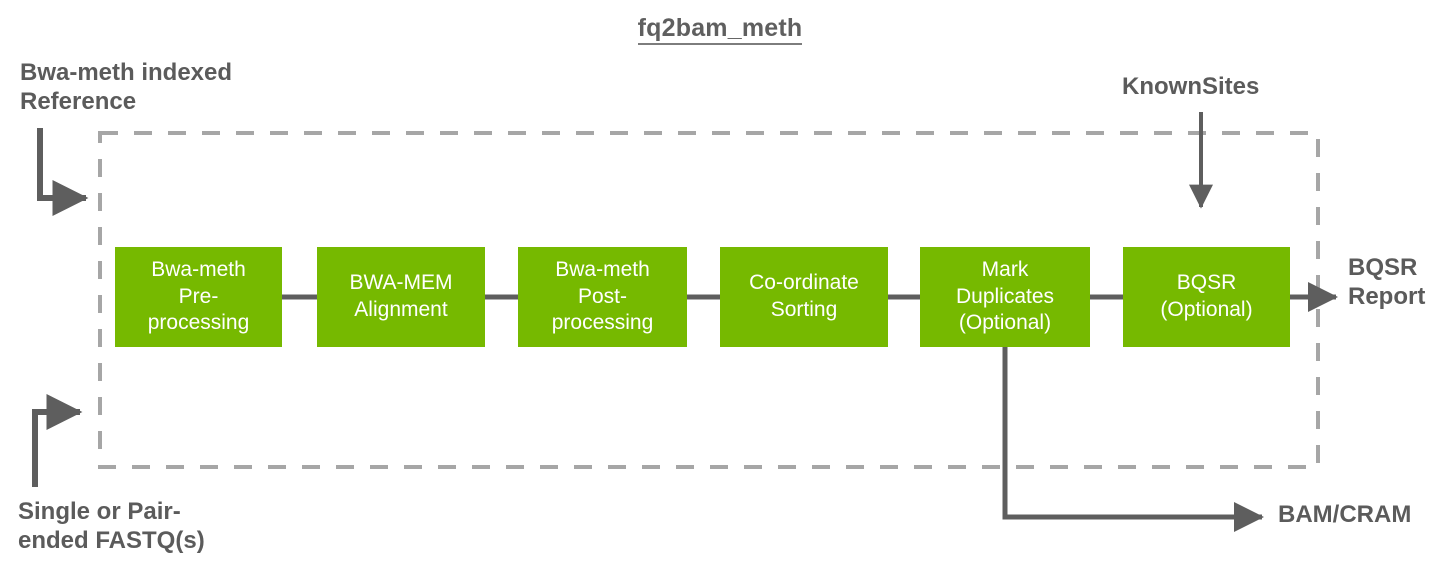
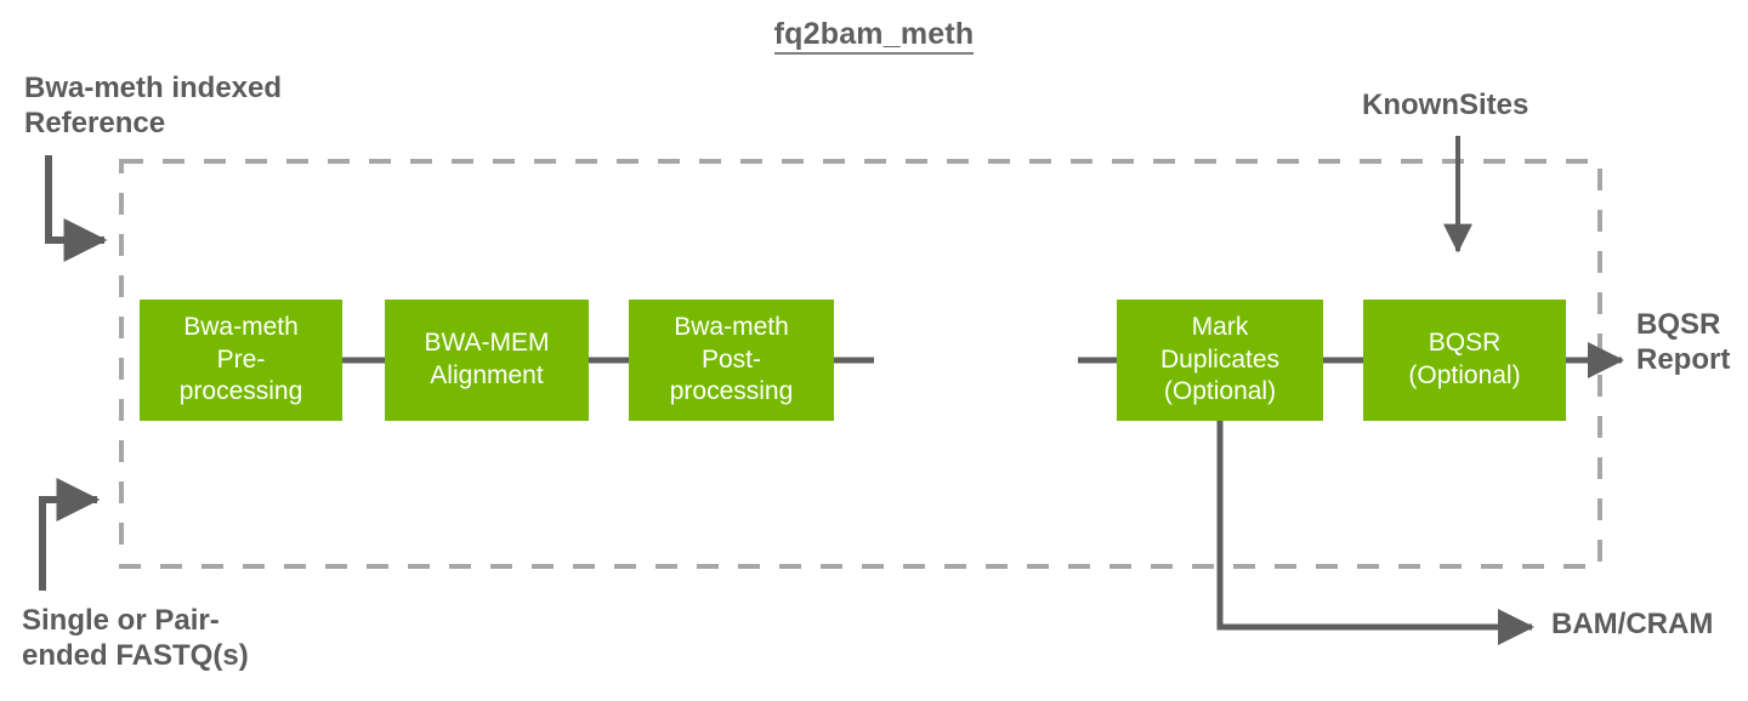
  fq2bam_meth
  Bwa-meth indexed
  Reference
  Single or Pair-
  ended FASTQ(s)
  KnownSites
  BQSR
  Report
  BAM/CRAM
  Bwa-meth
  Pre-
  processing
  BWA-MEM
  Alignment
  Bwa-meth
  Post-
  processing
- Co-ordinate
- Sorting
  Mark
  Duplicates
  (Optional)
  BQSR
  (Optional)
